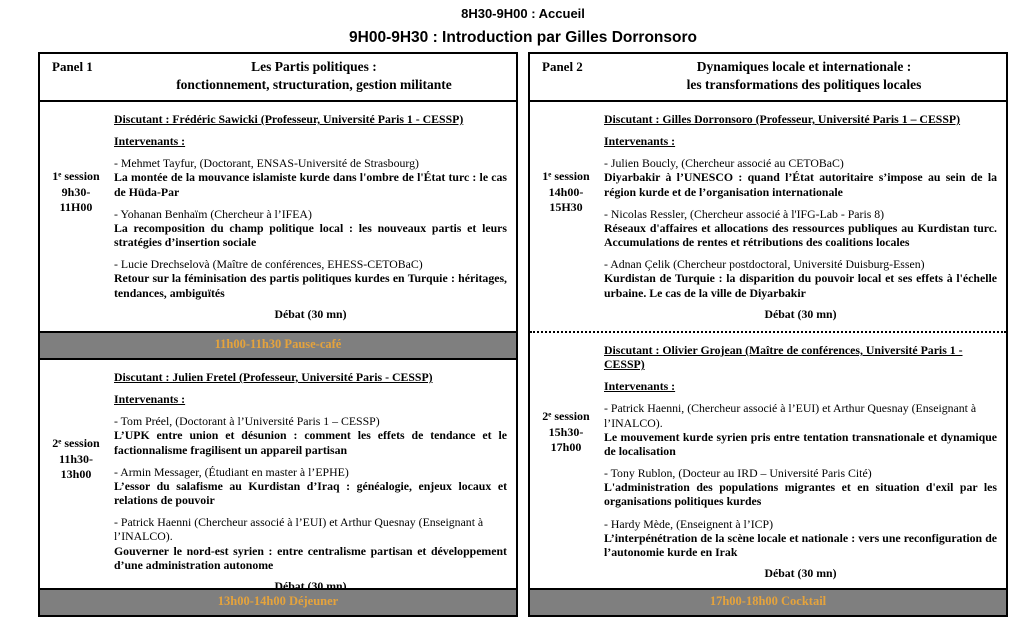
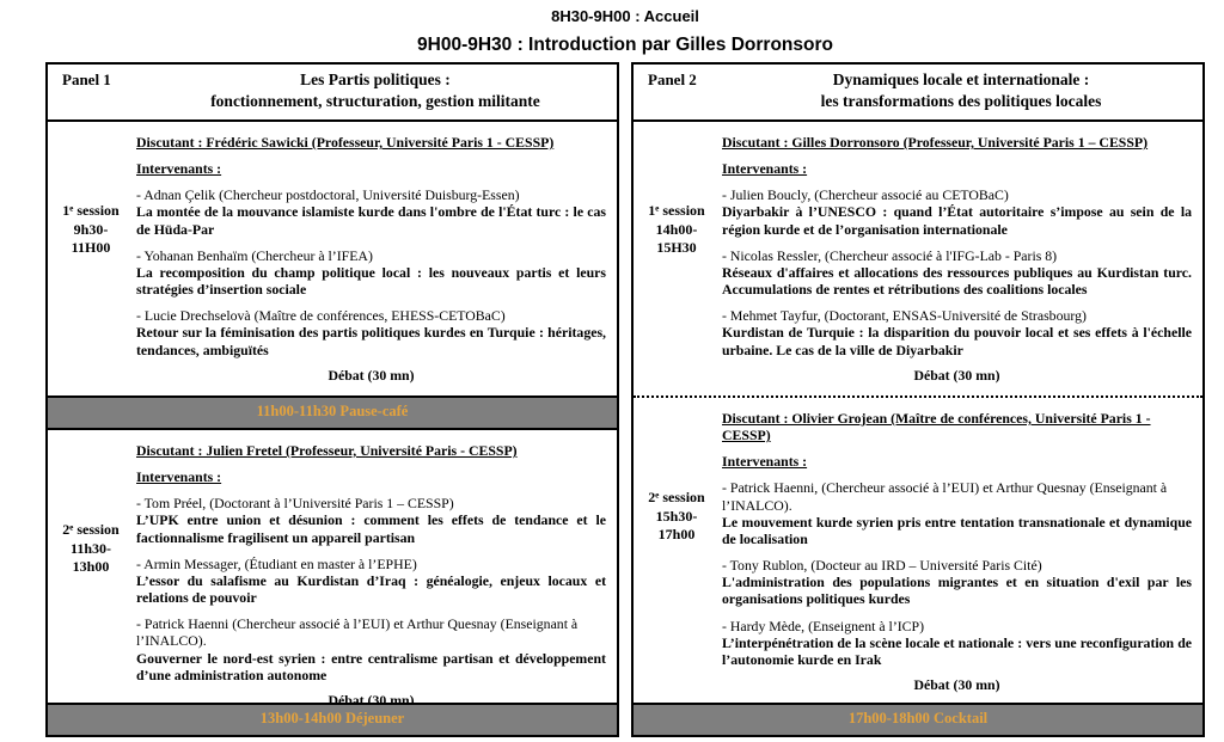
  8H30-9H00 : Accueil
  9H00-9H30 : Introduction par Gilles Dorronsoro
  Panel 1
  Les Partis politiques :
  fonctionnement, structuration, gestion militante
  1ᵉ session
  9h30-
  11H00
  Discutant : Frédéric Sawicki (Professeur, Université Paris 1 - CESSP)
  Intervenants :
- - Mehmet Tayfur, (Doctorant, ENSAS-Université de Strasbourg)
+ - Adnan Çelik (Chercheur postdoctoral, Université Duisburg-Essen)
  La montée de la mouvance islamiste kurde dans l'ombre de l'État turc : le cas de Hüda-Par
  - Yohanan Benhaïm (Chercheur à l’IFEA)
  La recomposition du champ politique local : les nouveaux partis et leurs stratégies d’insertion sociale
  - Lucie Drechselovà (Maître de conférences, EHESS-CETOBaC)
  Retour sur la féminisation des partis politiques kurdes en Turquie : héritages, tendances, ambiguïtés
  Débat (30 mn)
  11h00-11h30 Pause-café
  2ᵉ session
  11h30-
  13h00
  Discutant : Julien Fretel (Professeur, Université Paris - CESSP)
  Intervenants :
  - Tom Préel, (Doctorant à l’Université Paris 1 – CESSP)
  L’UPK entre union et désunion : comment les effets de tendance et le factionnalisme fragilisent un appareil partisan
  - Armin Messager, (Étudiant en master à l’EPHE)
  L’essor du salafisme au Kurdistan d’Iraq : généalogie, enjeux locaux et relations de pouvoir
  - Patrick Haenni (Chercheur associé à l’EUI) et Arthur Quesnay (Enseignant à l’INALCO).
  Gouverner le nord-est syrien : entre centralisme partisan et développement d’une administration autonome
  Débat (30 mn)
  13h00-14h00 Déjeuner
  Panel 2
  Dynamiques locale et internationale :
  les transformations des politiques locales
  1ᵉ session
  14h00-
  15H30
  Discutant : Gilles Dorronsoro (Professeur, Université Paris 1 – CESSP)
  Intervenants :
  - Julien Boucly, (Chercheur associé au CETOBaC)
  Diyarbakir à l’UNESCO : quand l’État autoritaire s’impose au sein de la région kurde et de l’organisation internationale
  - Nicolas Ressler, (Chercheur associé à l'IFG-Lab - Paris 8)
  Réseaux d'affaires et allocations des ressources publiques au Kurdistan turc. Accumulations de rentes et rétributions des coalitions locales
- - Adnan Çelik (Chercheur postdoctoral, Université Duisburg-Essen)
+ - Mehmet Tayfur, (Doctorant, ENSAS-Université de Strasbourg)
  Kurdistan de Turquie : la disparition du pouvoir local et ses effets à l'échelle urbaine. Le cas de la ville de Diyarbakir
  Débat (30 mn)
  2ᵉ session
  15h30-
  17h00
  Discutant : Olivier Grojean (Maître de conférences, Université Paris 1 - CESSP)
  Intervenants :
  - Patrick Haenni, (Chercheur associé à l’EUI) et Arthur Quesnay (Enseignant à l’INALCO).
  Le mouvement kurde syrien pris entre tentation transnationale et dynamique de localisation
  - Tony Rublon, (Docteur au IRD – Université Paris Cité)
  L'administration des populations migrantes et en situation d'exil par les organisations politiques kurdes
  - Hardy Mède, (Enseignent à l’ICP)
  L’interpénétration de la scène locale et nationale : vers une reconfiguration de l’autonomie kurde en Irak
  Débat (30 mn)
  17h00-18h00 Cocktail
